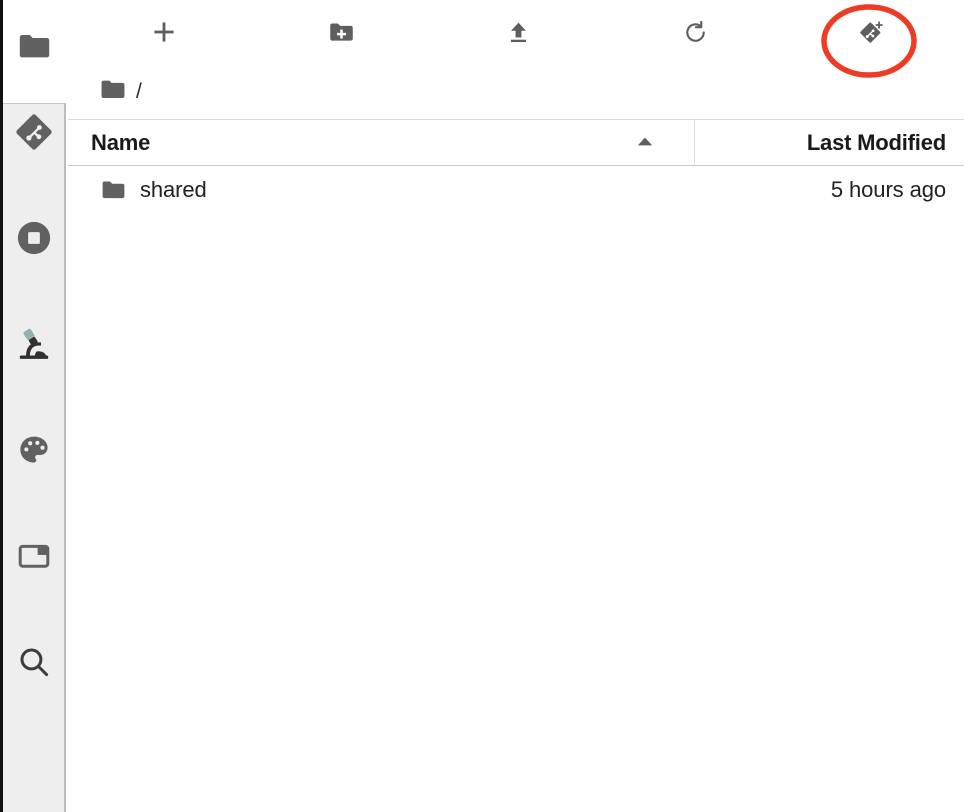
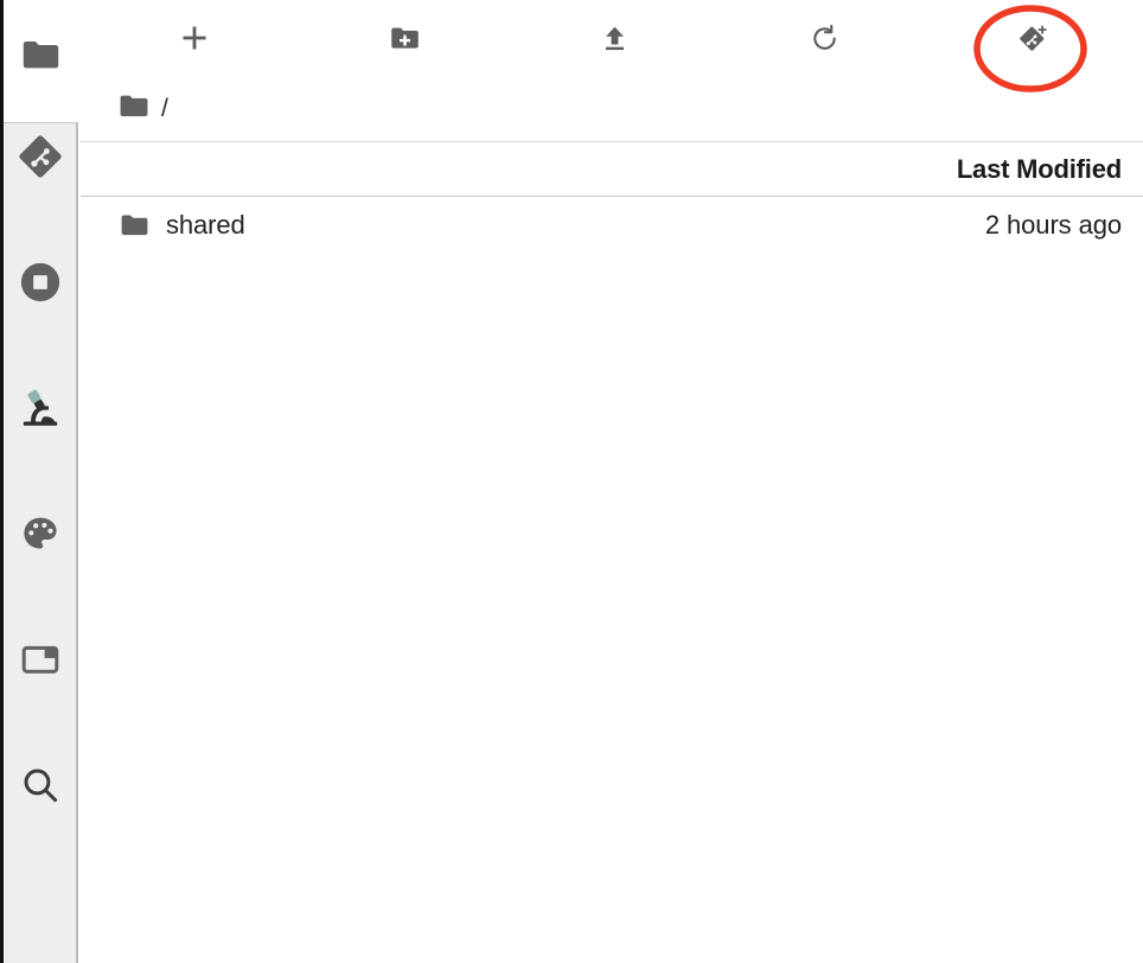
  /
- Name
  Last Modified
  shared
- 5 hours ago
+ 2 hours ago
